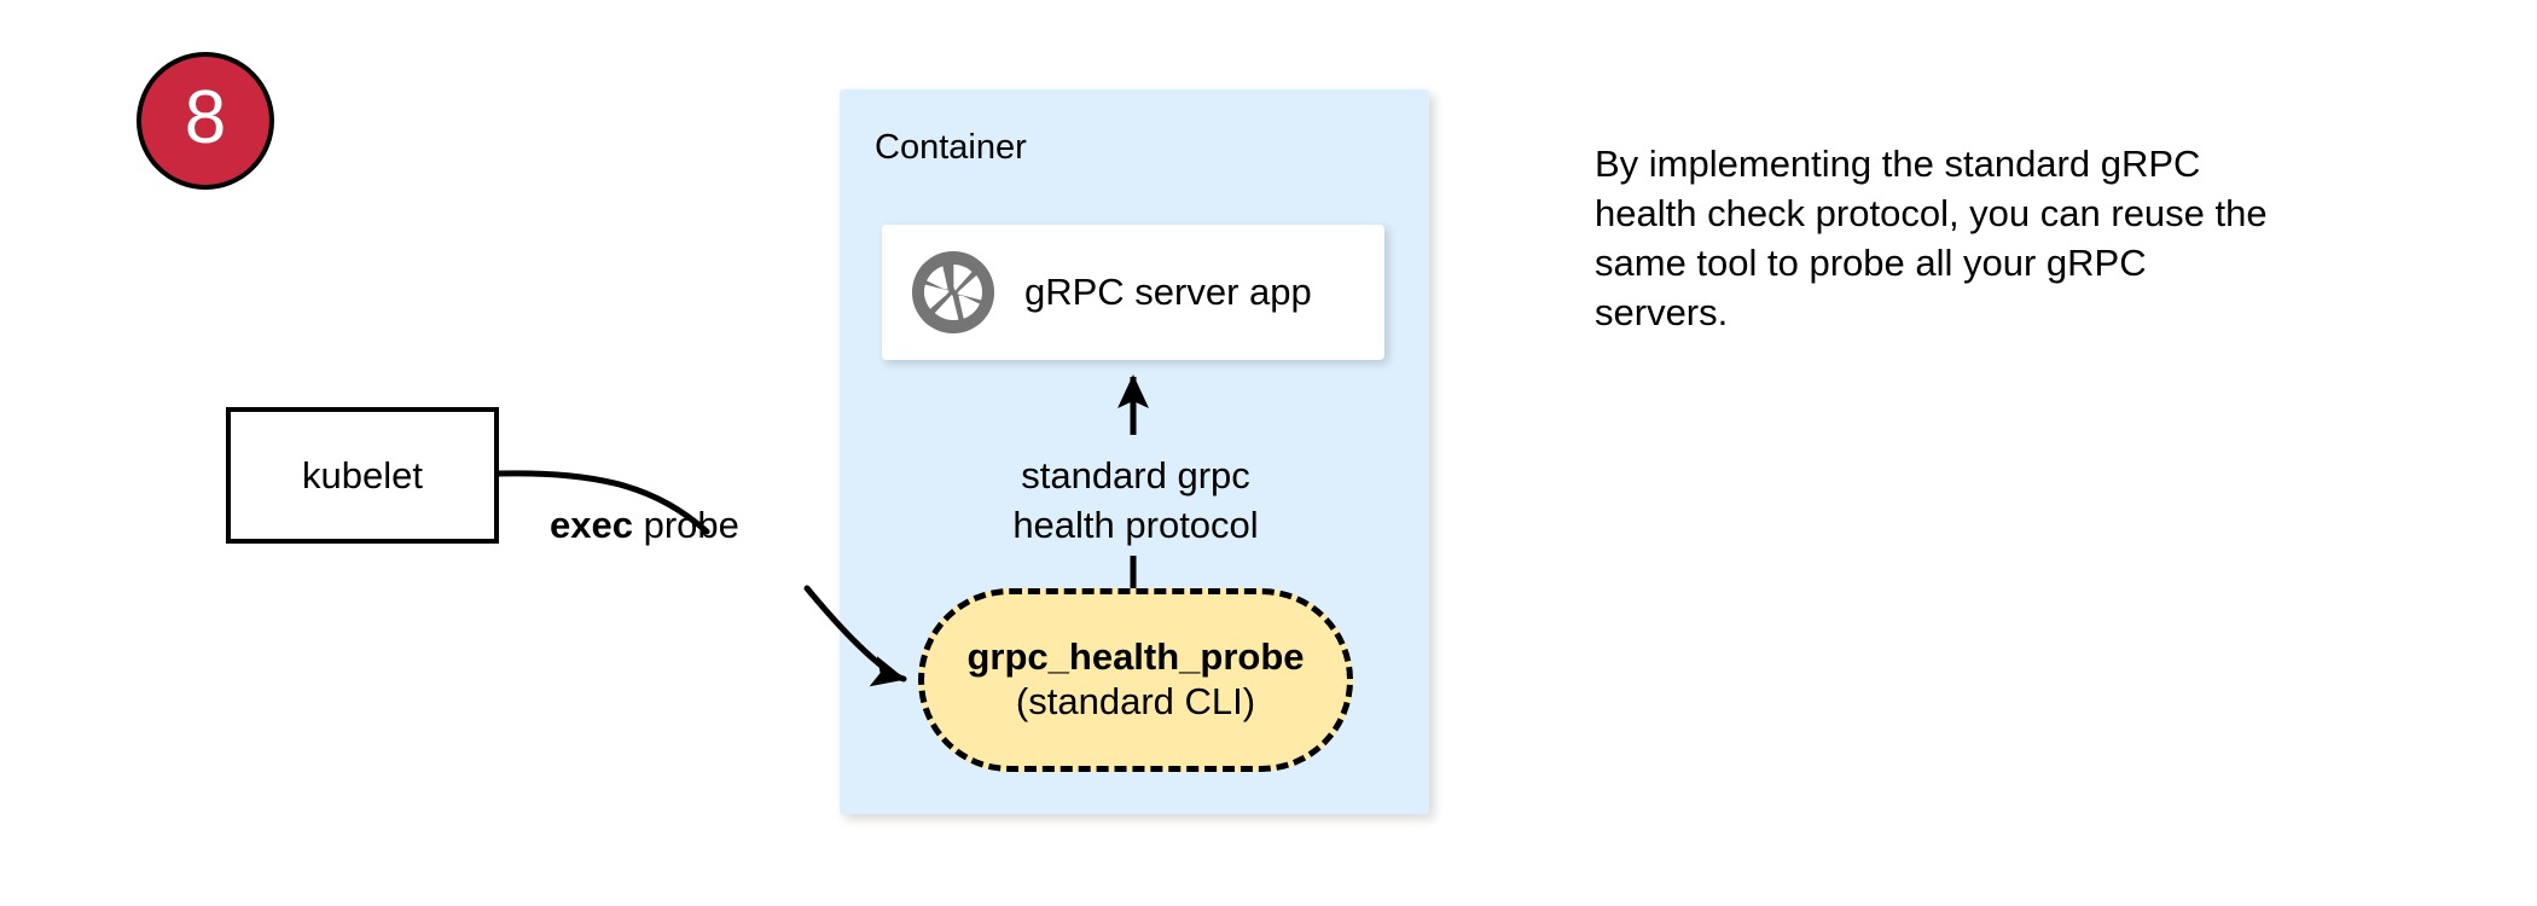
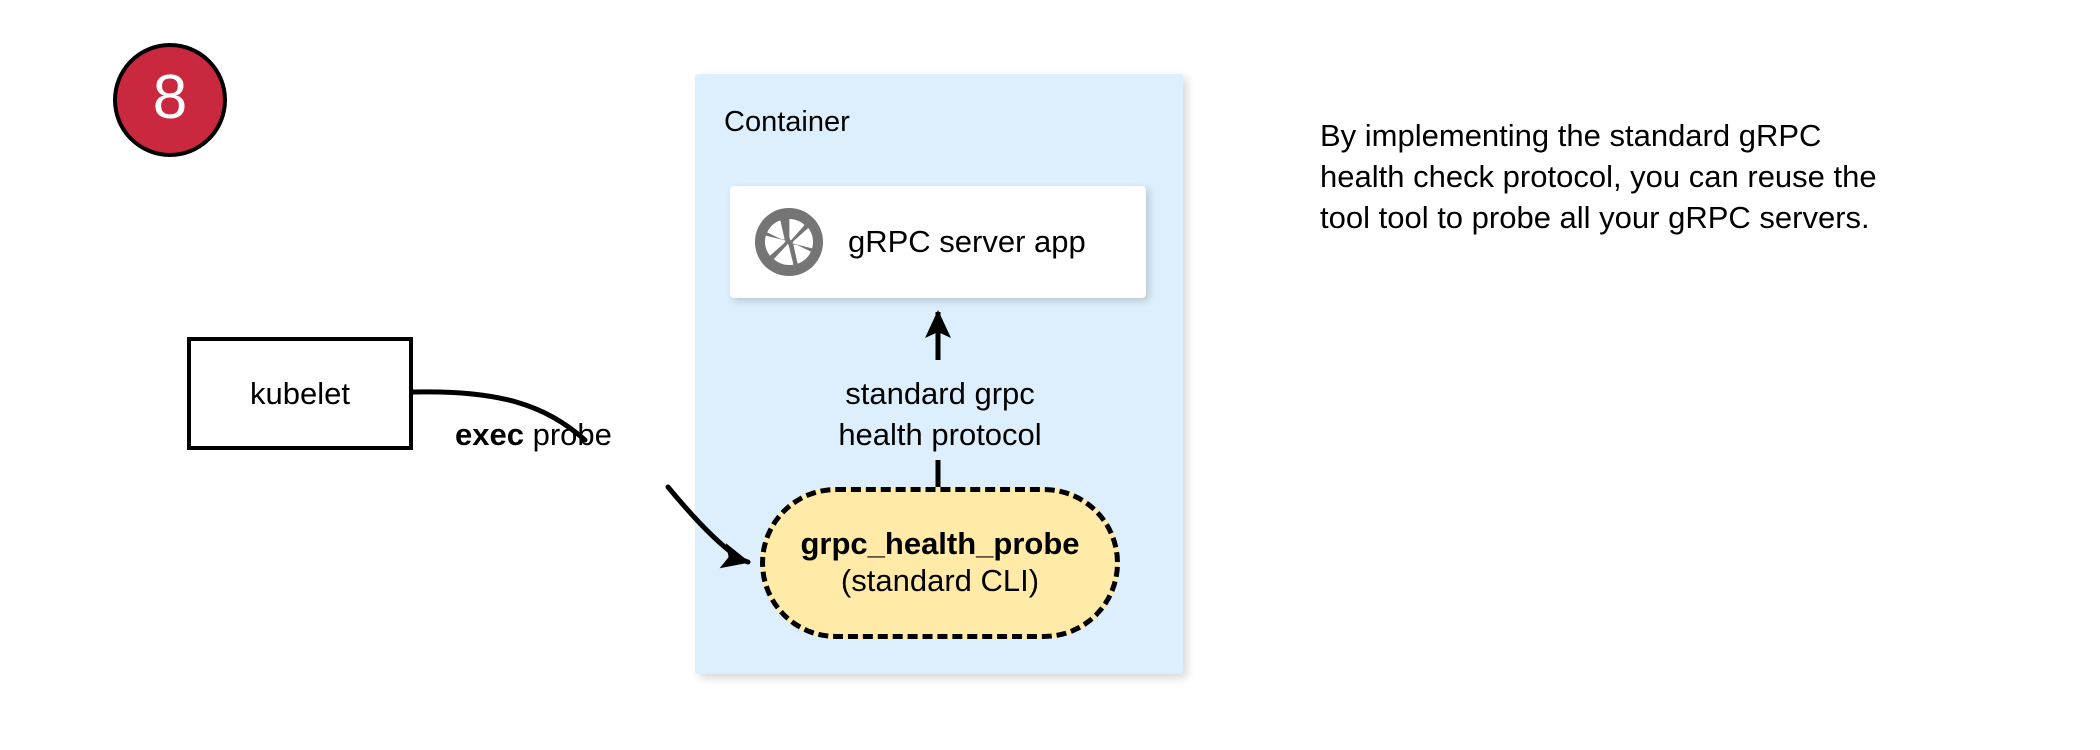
  8
  Container
  gRPC server app
  kubelet
  grpc_health_probe
  (standard CLI)
  exec probe
  standard grpc
  health protocol
- By implementing the standard gRPC health check protocol, you can reuse the same tool to probe all your gRPC servers.
+ By implementing the standard gRPC health check protocol, you can reuse the tool tool to probe all your gRPC servers.
